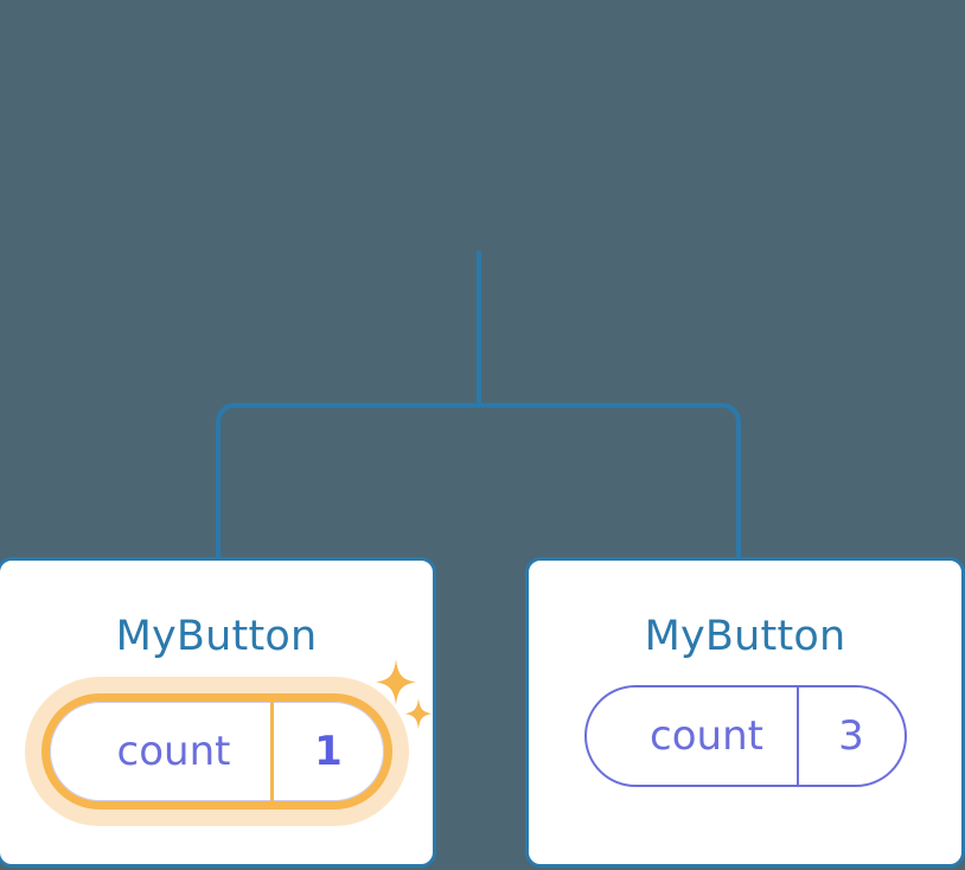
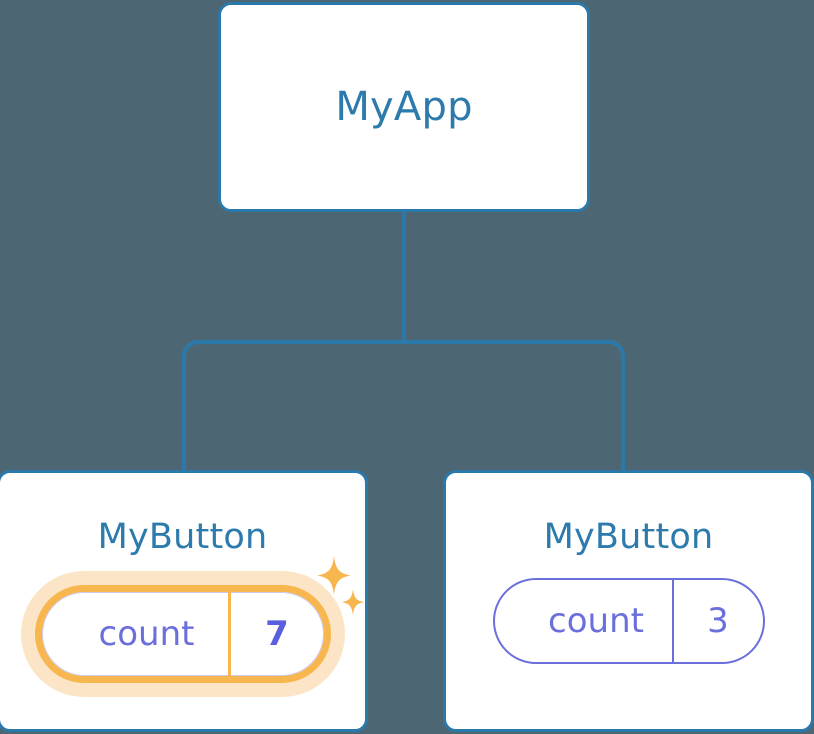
+ MyApp
  MyButton
  count
- 1
+ 7
  MyButton
  count
  3
